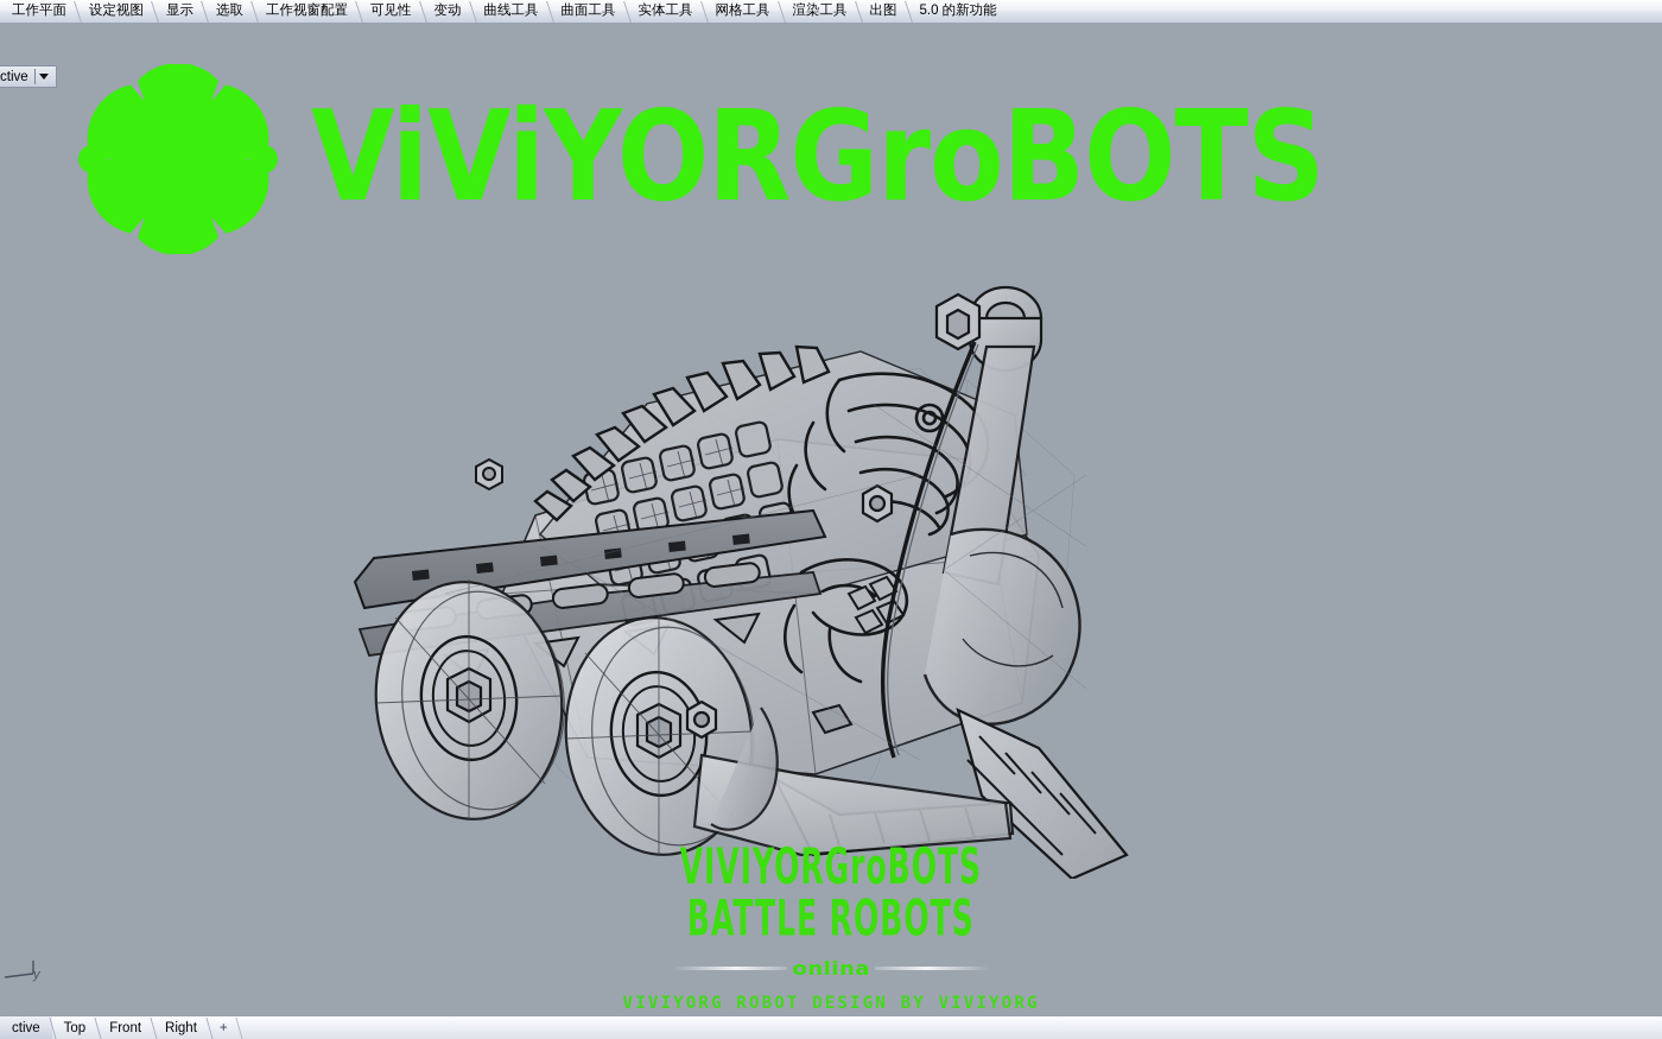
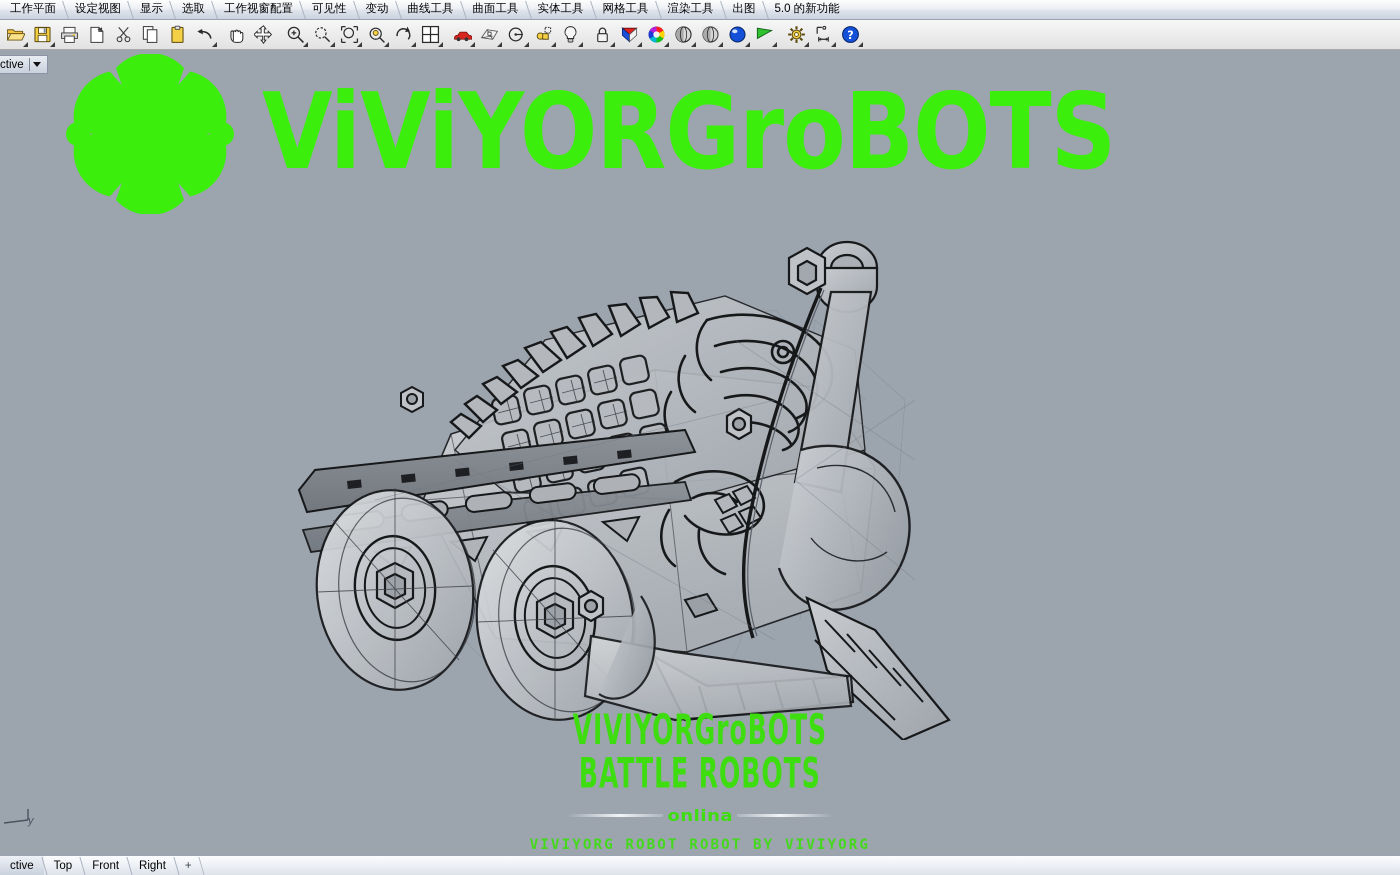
  工作平面
  设定视图
  显示
  选取
  工作视窗配置
  可见性
  变动
  曲线工具
  曲面工具
  实体工具
  网格工具
  渲染工具
  出图
  5.0 的新功能
+ ?
  ctive
  ViViYORGroBOTS
  VIVIYORGroBOTS
  BATTLE ROBOTS
  onlina
- VIVIYORG ROBOT DESIGN BY VIVIYORG
+ VIVIYORG ROBOT ROBOT BY VIVIYORG
  y
  ctive
  Top
  Front
  Right
  +
